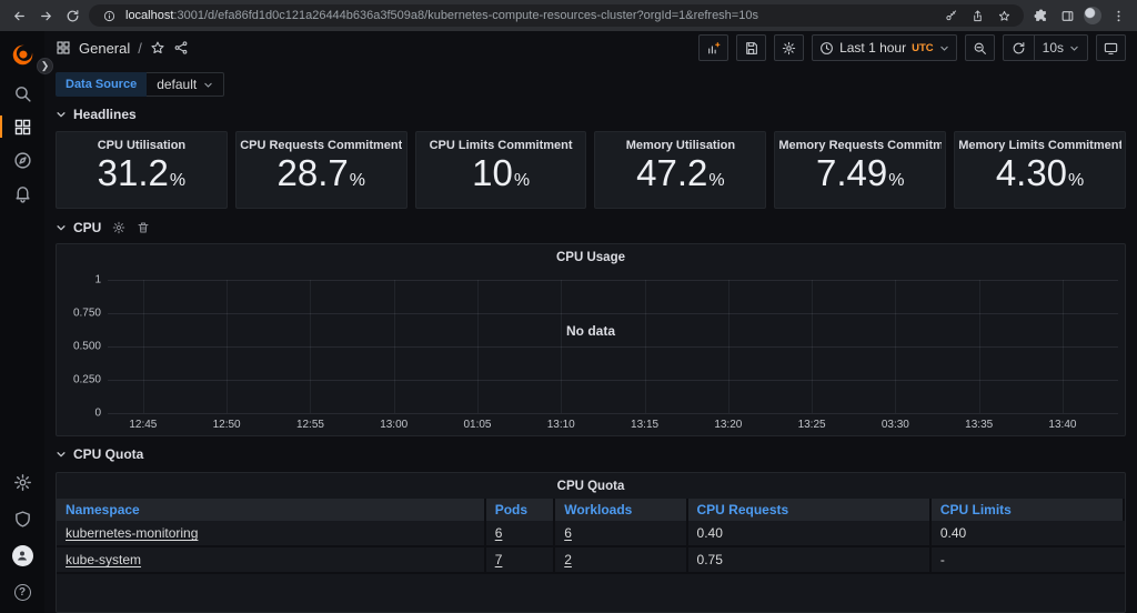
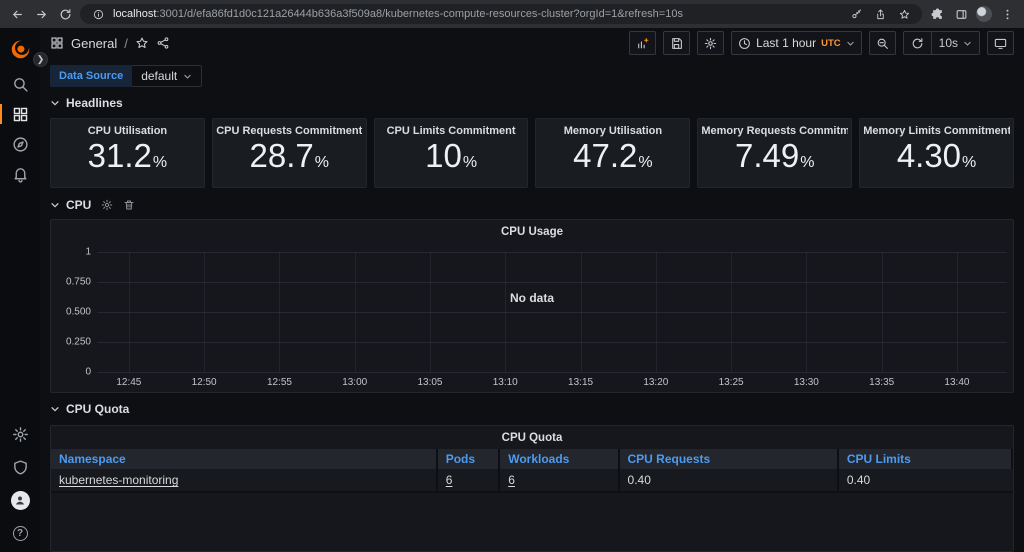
  localhost:3001/d/efa86fd1d0c121a26444b636a3f509a8/kubernetes-compute-resources-cluster?orgId=1&refresh=10s
  ?
  ❯
  General
  /
  Last 1 hour
  UTC
  10s
  Data Source
  default
  Headlines
  CPU Utilisation
  31.2
  %
  CPU Requests Commitment
  28.7
  %
  CPU Limits Commitment
  10
  %
  Memory Utilisation
  47.2
  %
  Memory Requests Commitm
  7.49
  %
  Memory Limits Commitment
  4.30
  %
  CPU
  CPU Usage
  1
  0.750
  0.500
  0.250
  0
  12:45
  12:50
  12:55
  13:00
- 01:05
+ 13:05
  13:10
  13:15
  13:20
  13:25
- 03:30
+ 13:30
  13:35
  13:40
  No data
  CPU Quota
  CPU Quota
  Namespace
  Pods
  Workloads
  CPU Requests
  CPU Limits
  kubernetes-monitoring
  6
  6
  0.40
  0.40
- kube-system
- 7
- 2
- 0.75
- -
